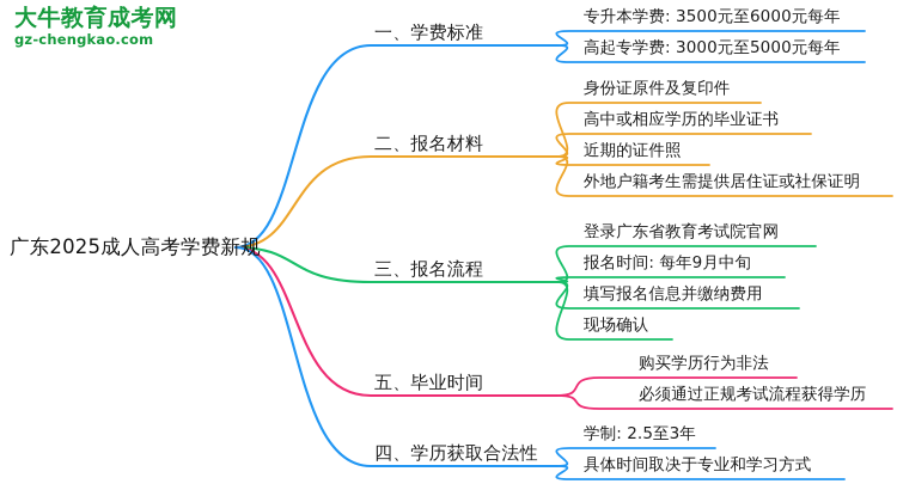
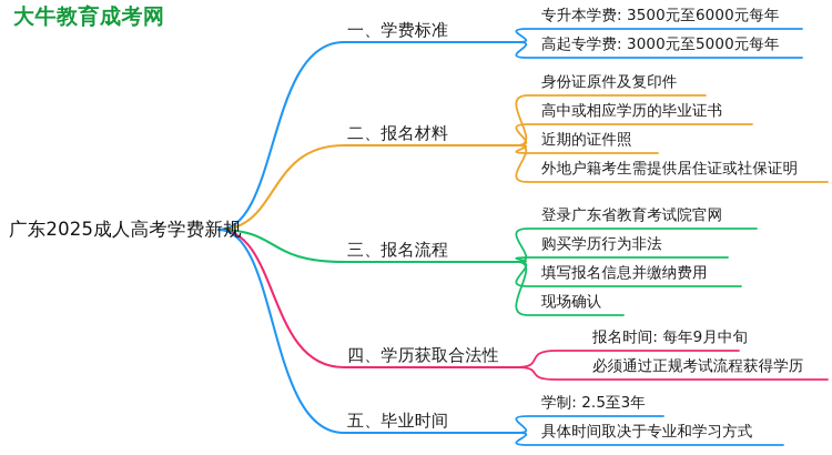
  大牛教育成考网
- gz-chengkao.com
  广东2025成人高考学费新规
  一、学费标准
  专升本学费: 3500元至6000元每年
  高起专学费: 3000元至5000元每年
  二、报名材料
  身份证原件及复印件
  高中或相应学历的毕业证书
  近期的证件照
  外地户籍考生需提供居住证或社保证明
  三、报名流程
  登录广东省教育考试院官网
- 报名时间: 每年9月中旬
+ 购买学历行为非法
  填写报名信息并缴纳费用
  现场确认
- 五、毕业时间
+ 四、学历获取合法性
- 购买学历行为非法
+ 报名时间: 每年9月中旬
  必须通过正规考试流程获得学历
- 四、学历获取合法性
+ 五、毕业时间
  学制: 2.5至3年
  具体时间取决于专业和学习方式
